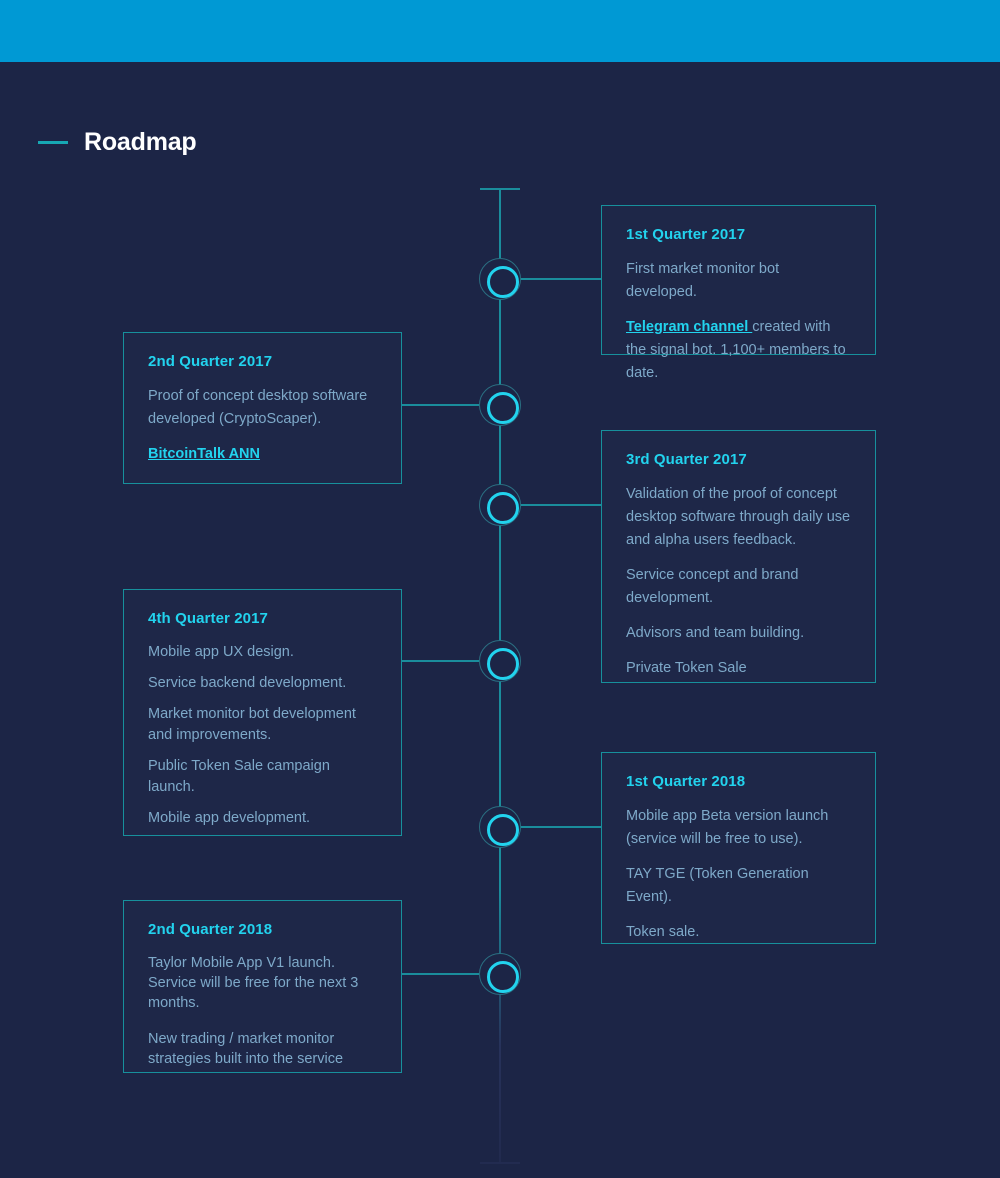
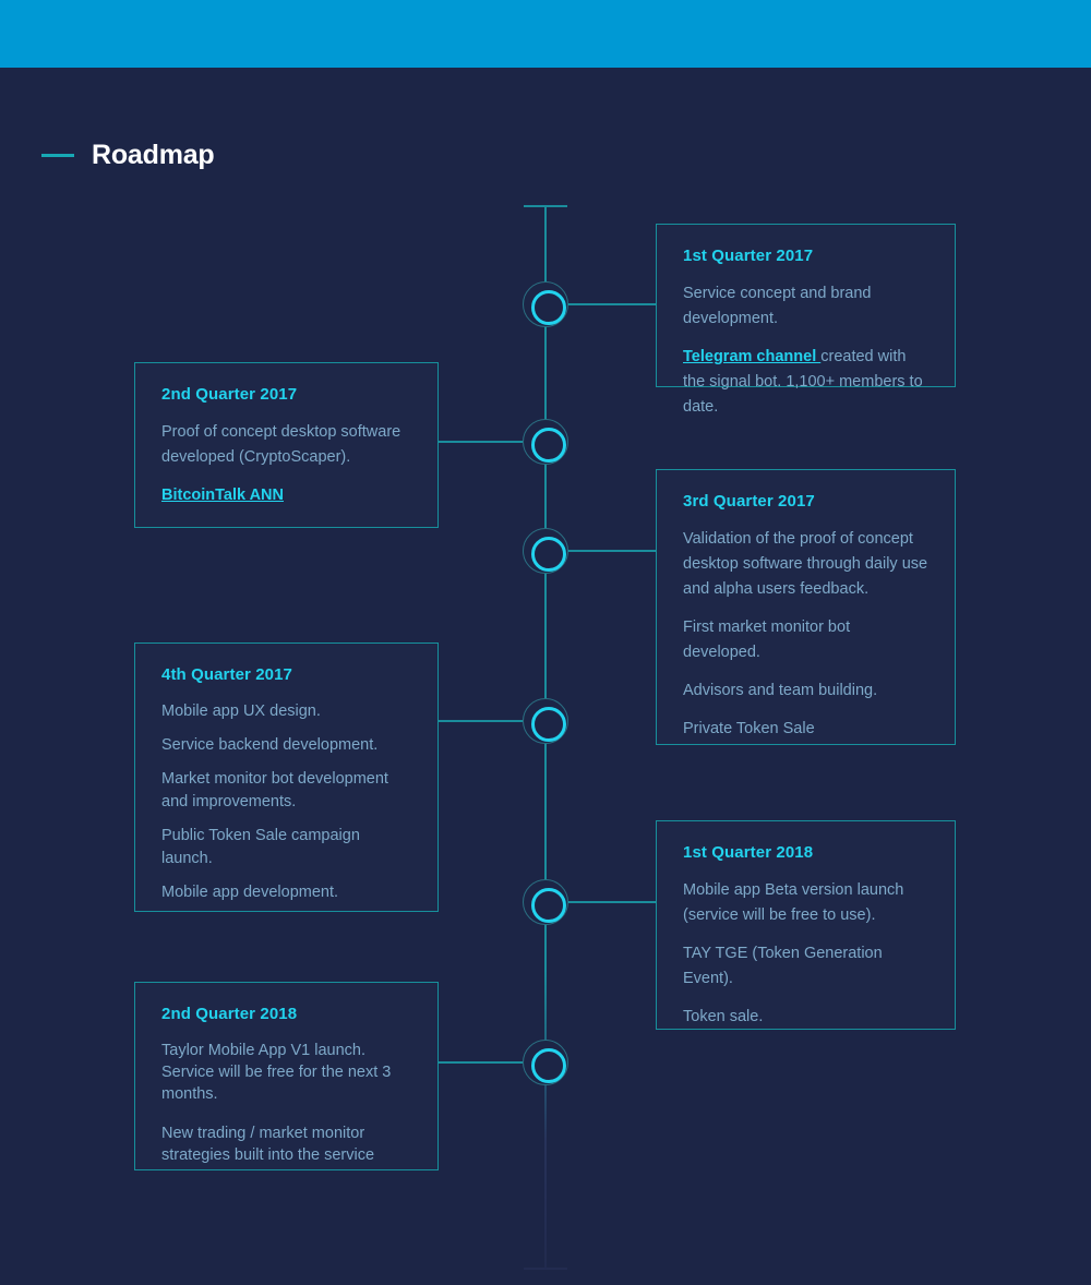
  Roadmap
  1st Quarter 2017
- First market monitor bot developed.
+ Service concept and brand development.
  Telegram channel created with the signal bot. 1,100+ members to date.
  2nd Quarter 2017
  Proof of concept desktop software developed (CryptoScaper).
  BitcoinTalk ANN
  3rd Quarter 2017
  Validation of the proof of concept desktop software through daily use and alpha users feedback.
- Service concept and brand development.
+ First market monitor bot developed.
  Advisors and team building.
  Private Token Sale
  4th Quarter 2017
  Mobile app UX design.
  Service backend development.
  Market monitor bot development and improvements.
  Public Token Sale campaign launch.
  Mobile app development.
  1st Quarter 2018
  Mobile app Beta version launch (service will be free to use).
  TAY TGE (Token Generation Event).
  Token sale.
  2nd Quarter 2018
  Taylor Mobile App V1 launch. Service will be free for the next 3 months.
  New trading / market monitor strategies built into the service
